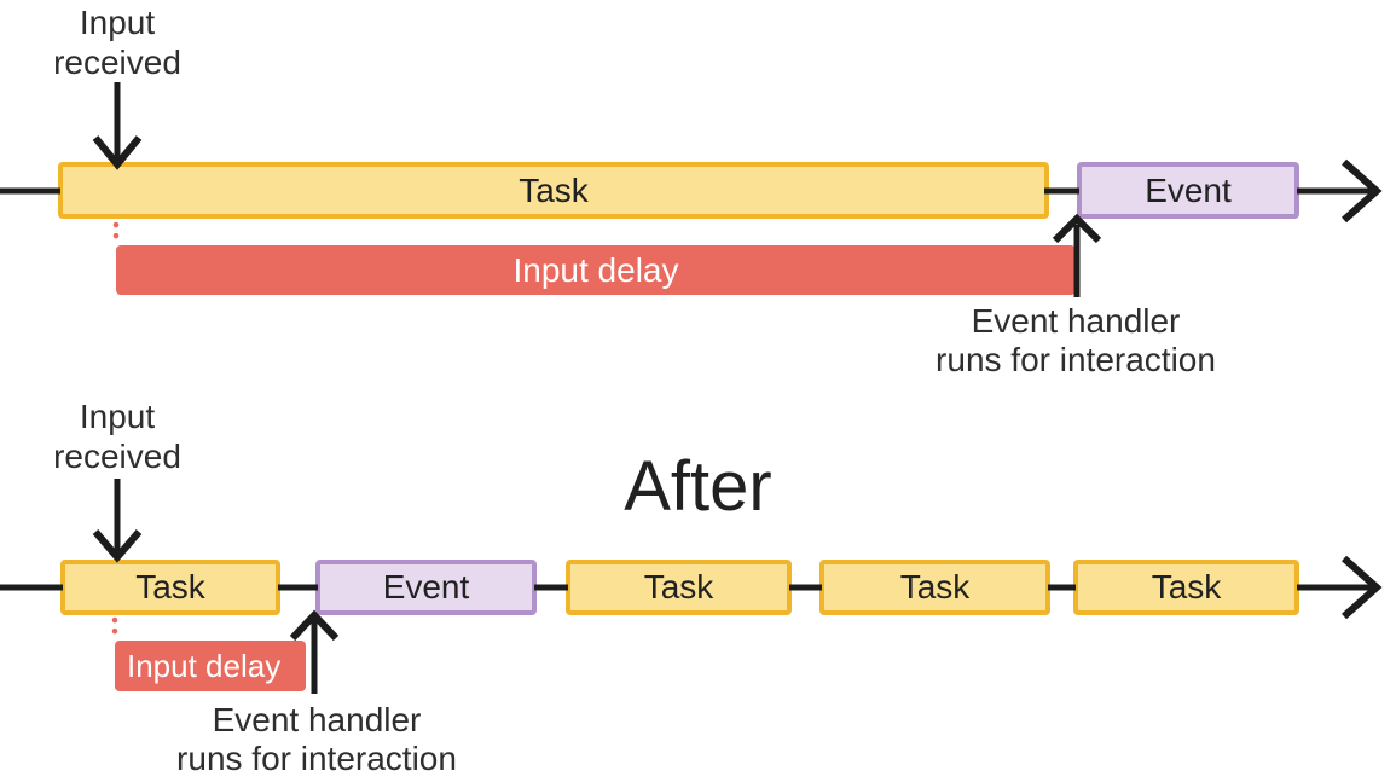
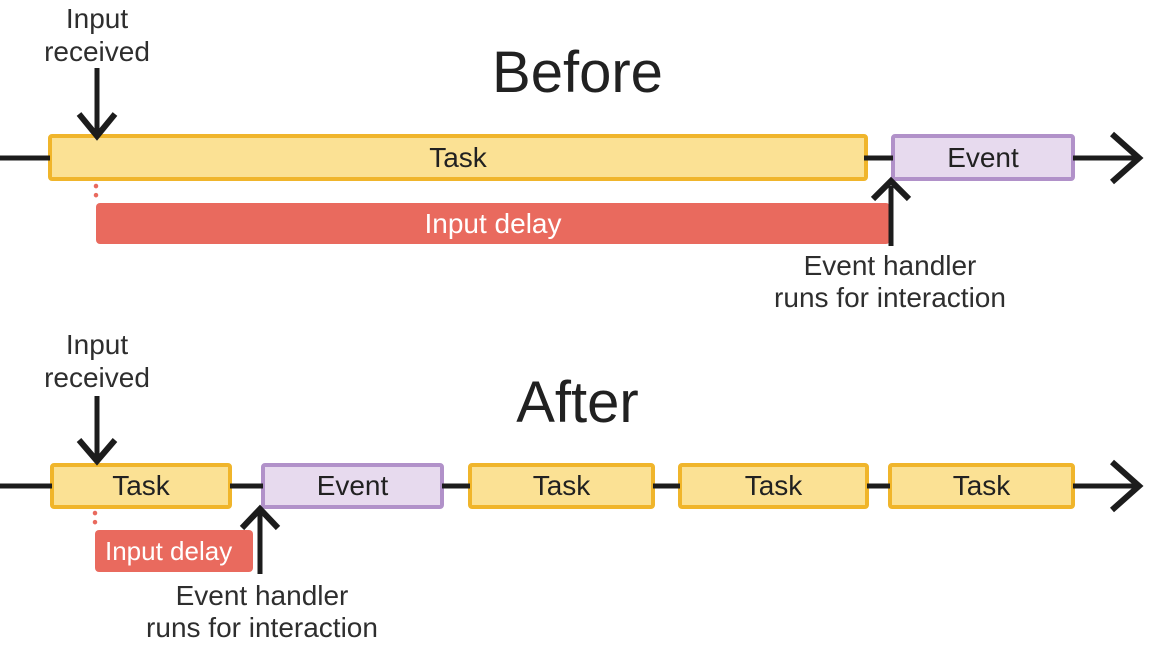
  Input
  received
+ Before
  Task
  Event
  Input delay
  Event handler
  runs for interaction
  Input
  received
  After
  Task
  Event
  Task
  Task
  Task
  Input delay
  Event handler
  runs for interaction
